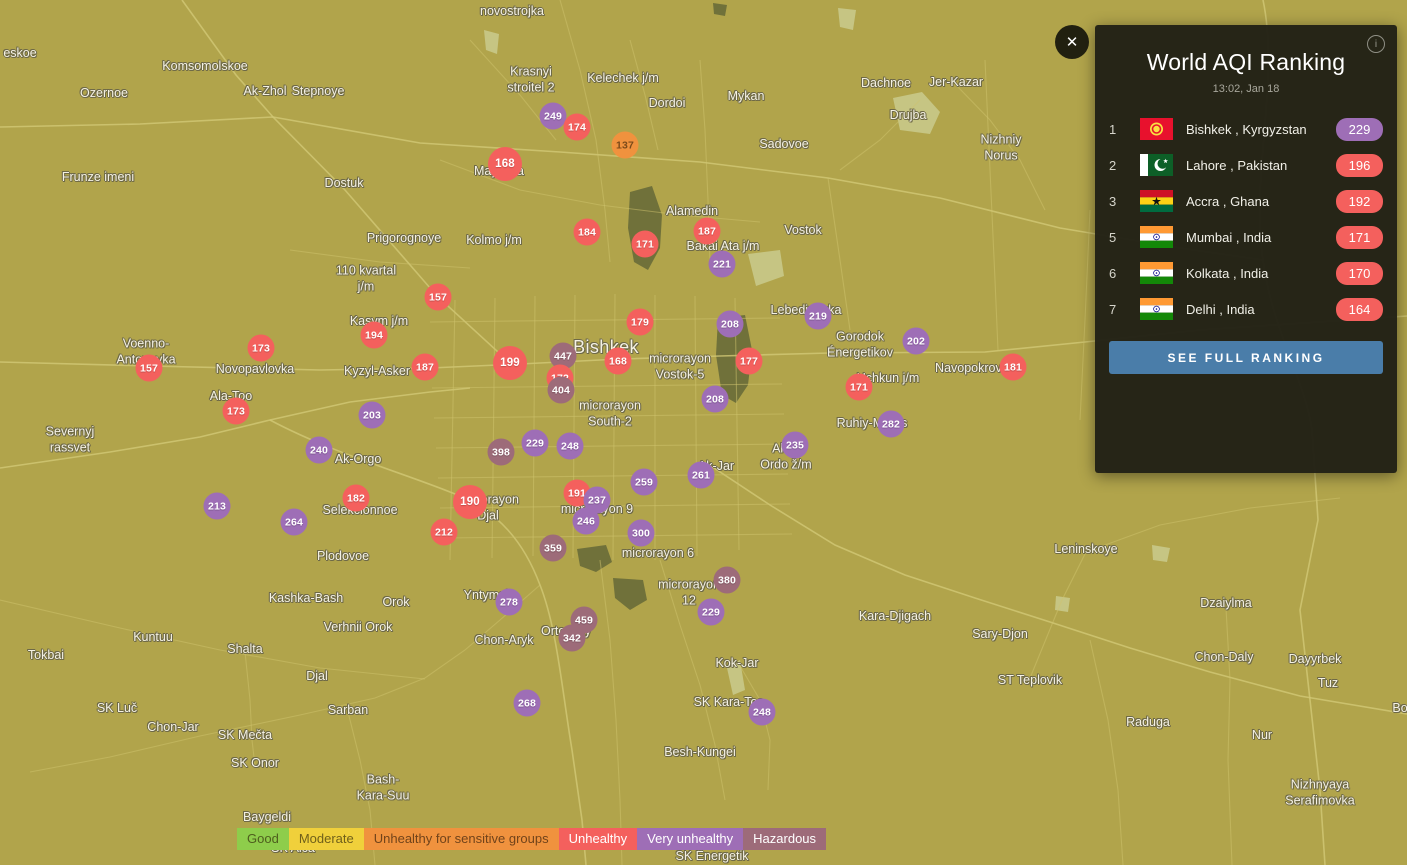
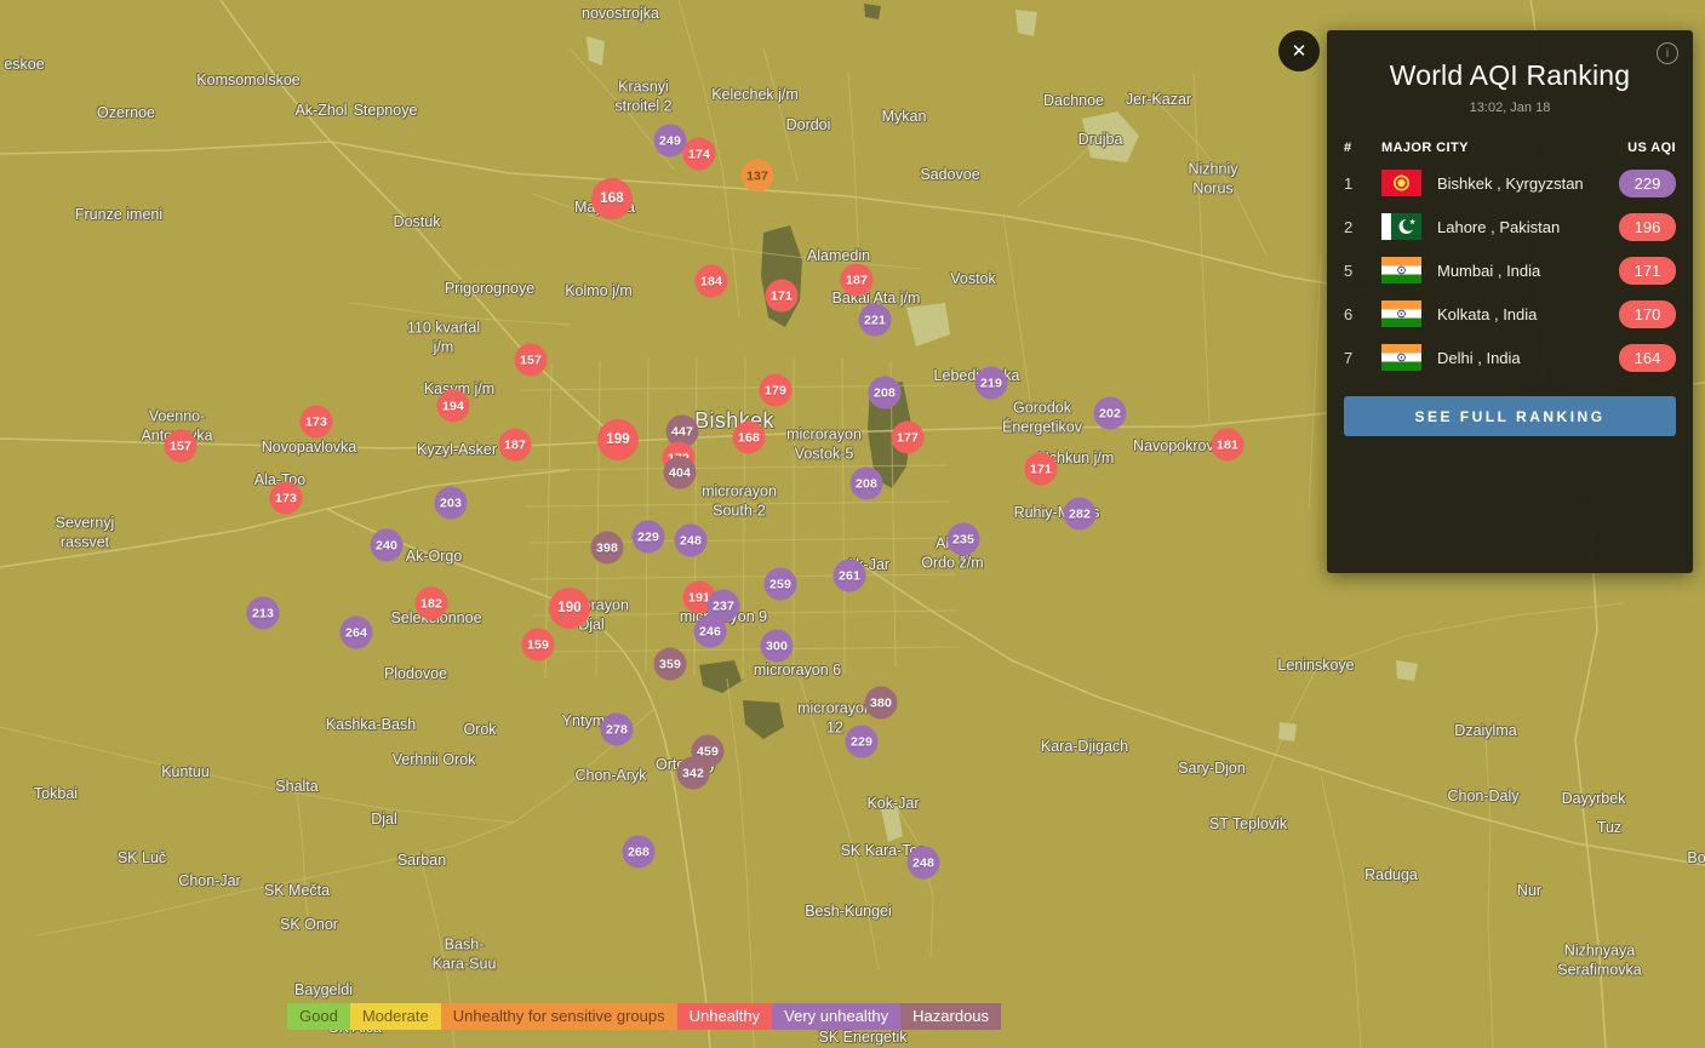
  eskoe
  Komsomolskoe
  Ozernoe
  Ak-Zhol
  Stepnoye
  novostrojka
  Krasnyi
  stroitel 2
  Kelechek j/m
  Dordoi
  Mykan
  Dachnoe
  Jer-Kazar
  Drujba
  Sadovoe
  Nizhniy
  Norus
  Frunze imeni
  Dostuk
  Prigorognoye
  Kolmo j/m
  Alamedin
  Bakai Ata j/m
  Vostok
  110 kvartal
  j/m
  Kasm j/m
  Gorodok
  Énergetikov
  Voenno-
  Novopavlovka
  Kyzyl-Asker
  Ala-Too
  Severnyj
  rassvet
  Bishkek
  microrayon
  Vostok-5
  microrayon
  South-2
  Navopokro
  hkun j/m
  Ordo ž/m
  Ak-Orgo
  Seleonnoe
  Djal
  Plodovoe
  microrayon 6
  microrayo
  12
  Kashka-Bash
  Orok
  Verhnii Orok
  Yntym
  Kuntuu
  Shalta
  Tokbai
  Chon-Aryk
  Djal
  Kok-Jar
  SK Luč
  Sarban
  Chon-Jar
  SK Mečta
  SK Kara-T
  SK Onor
  Bash-
  Kara-Suu
  Besh-Kungei
  Baygeldi
  SK Ënergetik
  Kara-Djigach
  Sary-Djon
  ST Teplovik
  Leninskoye
  Dzaiylma
  Chon-Daly
  Dayyrbek
  Tuz
  Raduga
  Nur
  Nizhnyaya
  Serafimovka
  Bo
  249
  174
  137
  168
  184
  187
  171
  221
  157
  194
  173
  157
  187
  179
  208
  219
  202
  177
  181
  171
  282
  235
  208
  447
  199
  404
  168
  173
  203
  240
  398
  229
  248
  213
  264
  182
- 212
+ 159
  190
  191
  237
  246
  259
  261
  300
  359
  278
  459
  342
  268
  380
  229
  248
  Good
  Moderate
  Unhealthy for sensitive groups
  Unhealthy
  Very unhealthy
  Hazardous
  ✕
  i
  World AQI Ranking
  13:02, Jan 18
+ #
+ MAJOR CITY
+ US AQI
  1
  Bishkek , Kyrgyzstan
  229
  2
  Lahore , Pakistan
  196
- 3
- Accra , Ghana
- 192
  5
  Mumbai , India
  171
  6
  Kolkata , India
  170
  7
  Delhi , India
  164
  SEE FULL RANKING
